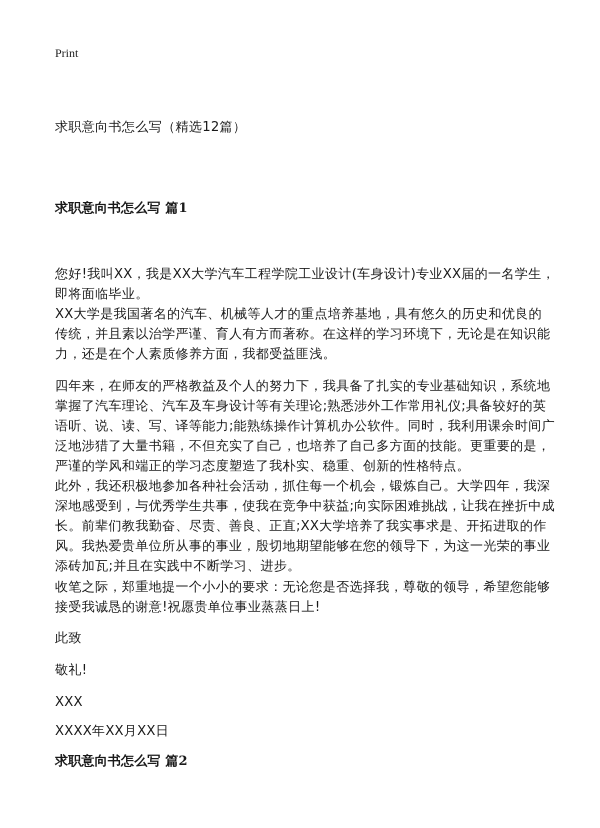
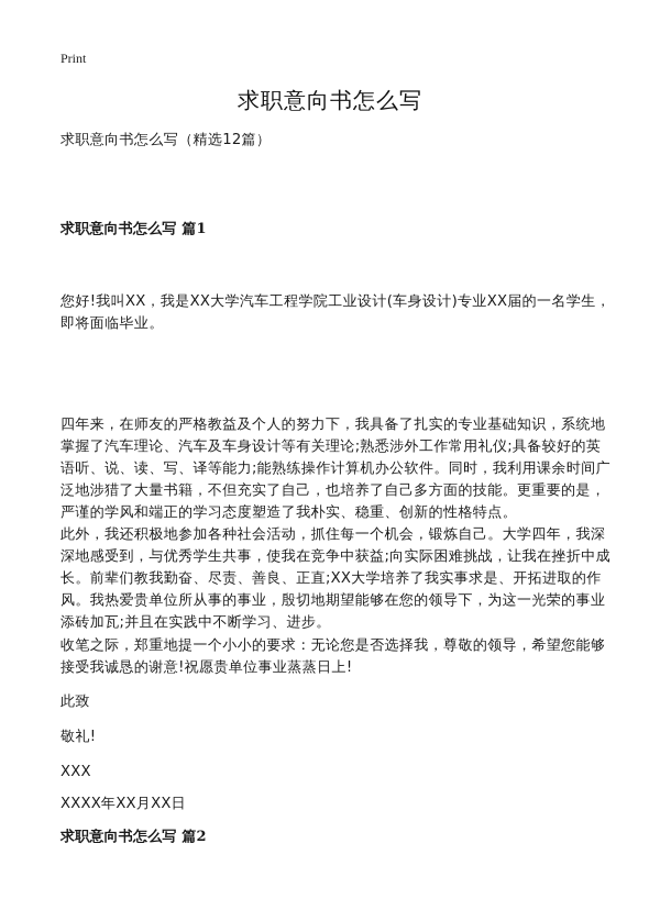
  Print
+ 求职意向书怎么写
  求职意向书怎么写（精选12篇）
  求职意向书怎么写 篇1
  您好!我叫XX，我是XX大学汽车工程学院工业设计(车身设计)专业XX届的一名学生，即将面临毕业。
- XX大学是我国著名的汽车、机械等人才的重点培养基地，具有悠久的历史和优良的传统，并且素以治学严谨、育人有方而著称。在这样的学习环境下，无论是在知识能力，还是在个人素质修养方面，我都受益匪浅。
  四年来，在师友的严格教益及个人的努力下，我具备了扎实的专业基础知识，系统地掌握了汽车理论、汽车及车身设计等有关理论;熟悉涉外工作常用礼仪;具备较好的英语听、说、读、写、译等能力;能熟练操作计算机办公软件。同时，我利用课余时间广泛地涉猎了大量书籍，不但充实了自己，也培养了自己多方面的技能。更重要的是，严谨的学风和端正的学习态度塑造了我朴实、稳重、创新的性格特点。
  此外，我还积极地参加各种社会活动，抓住每一个机会，锻炼自己。大学四年，我深深地感受到，与优秀学生共事，使我在竞争中获益;向实际困难挑战，让我在挫折中成长。前辈们教我勤奋、尽责、善良、正直;XX大学培养了我实事求是、开拓进取的作风。我热爱贵单位所从事的事业，殷切地期望能够在您的领导下，为这一光荣的事业添砖加瓦;并且在实践中不断学习、进步。
  收笔之际，郑重地提一个小小的要求：无论您是否选择我，尊敬的领导，希望您能够接受我诚恳的谢意!祝愿贵单位事业蒸蒸日上!
  此致
  敬礼!
  XXX
  XXXX年XX月XX日
  求职意向书怎么写 篇2
